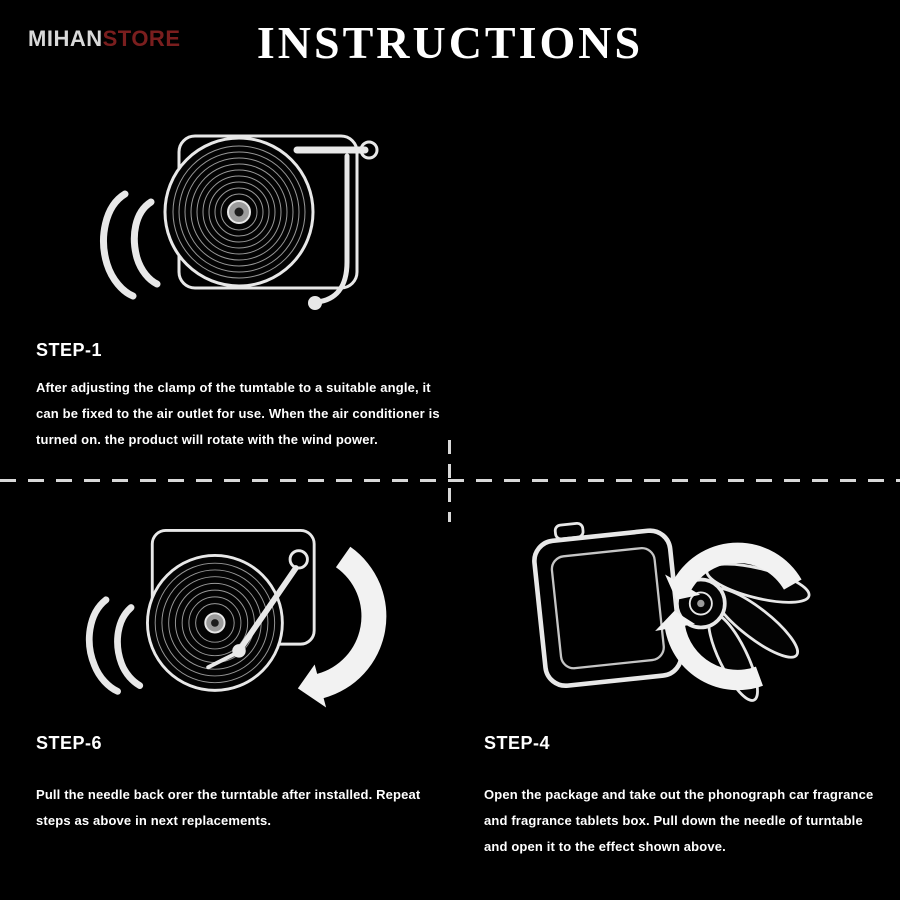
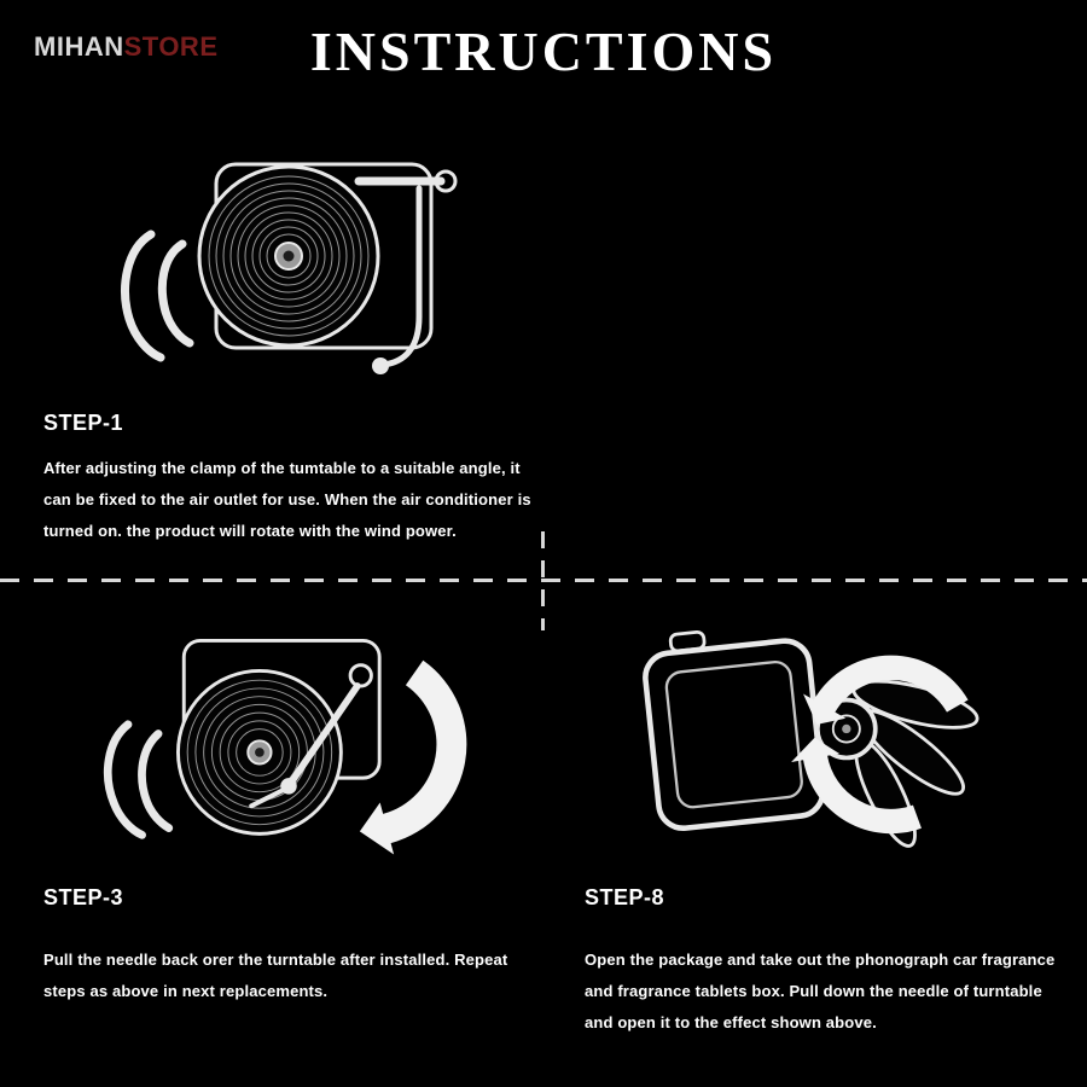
  MIHANSTORE
  INSTRUCTIONS
  STEP-1
  After adjusting the clamp of the tumtable to a suitable angle, it can be fixed to the air outlet for use. When the air conditioner is turned on. the product will rotate with the wind power.
- STEP-6
+ STEP-3
  Pull the needle back orer the turntable after installed. Repeat steps as above in next replacements.
- STEP-4
+ STEP-8
  Open the package and take out the phonograph car fragrance and fragrance tablets box. Pull down the needle of turntable and open it to the effect shown above.
